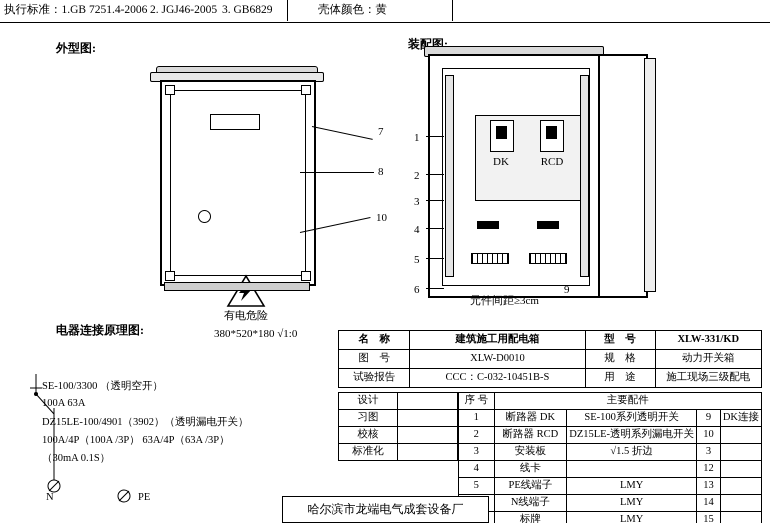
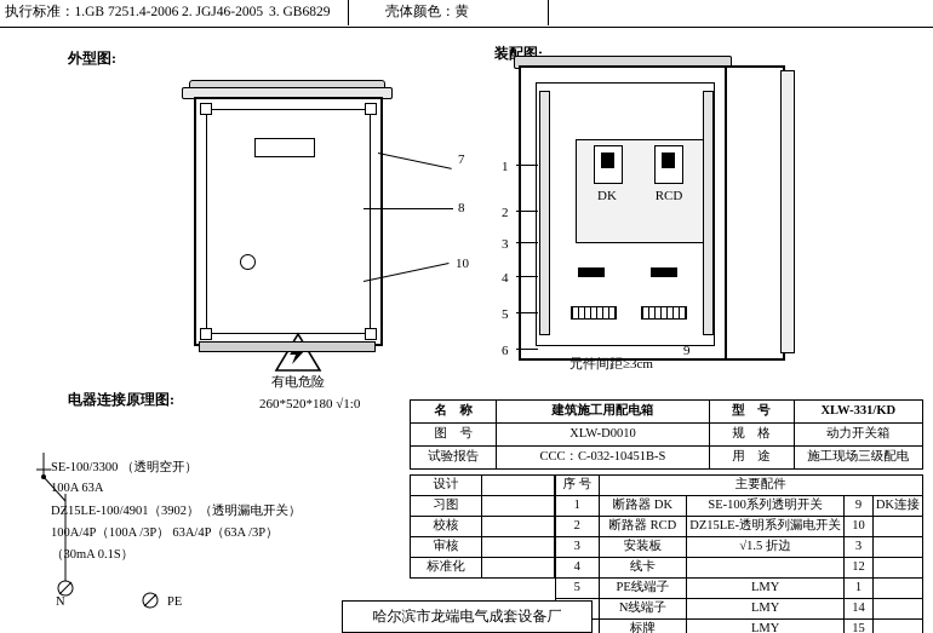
  执行标准：1.GB 7251.4-2006
  2. JGJ46-2005
  3. GB6829
  壳体颜色：黄
  外型图:
  装配图:
  电器连接原理图:
  有电危险
- 380*520*180 √1:0
+ 260*520*180 √1:0
  7
  8
  10
  DK
  RCD
  1
  2
  3
  4
  5
  6
  9
  元件间距≥3cm
  N
  PE
  SE-100/3300 （透明空开）
  100A 63A
  DZ15LE-100/4901（3902）（透明漏电开关）
  100A/4P（100A /3P） 63A/4P（63A /3P）
  （30mA 0.1S）
  名 称	建筑施工用配电箱	型 号	XLW-331/KD
  图 号	XLW-D0010	规 格	动力开关箱
  试验报告	CCC：C-032-10451B-S	用 途	施工现场三级配电
  设计
  习图
  校核
+ 审核
  标准化
  序 号	主要配件
  1	断路器 DK	SE-100系列透明开关	9	DK连接
  2	断路器 RCD	DZ15LE-透明系列漏电开关	10
  3	安装板	√1.5 折边	3
  4	线卡		12
- 5	PE线端子	LMY	13
+ 5	PE线端子	LMY	1
  	N线端子	LMY	14
  	标牌	LMY	15
  哈尔滨市龙端电气成套设备厂
